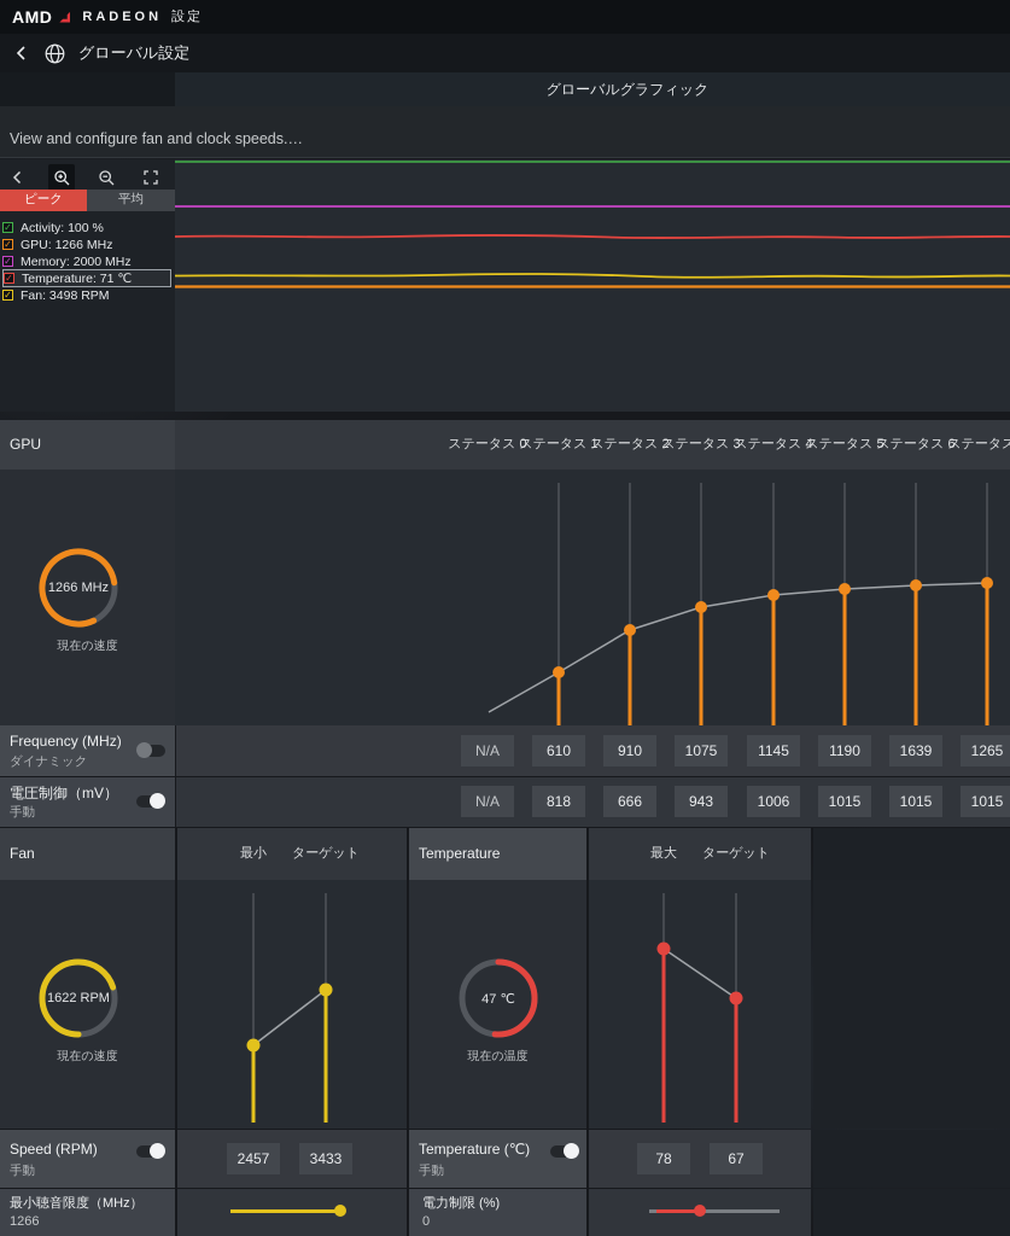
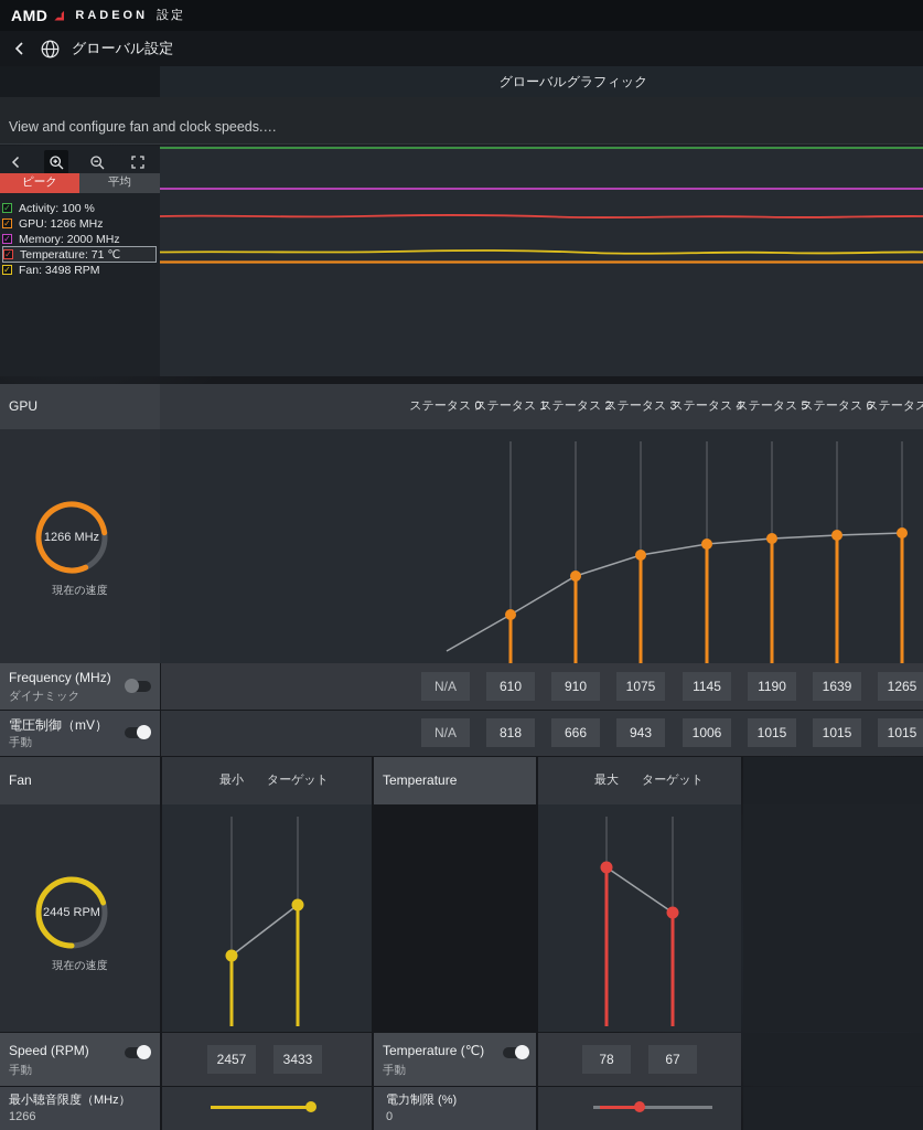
  AMD
  RADEON
  設定
  グローバル設定
  グローバルグラフィック
  View and configure fan and clock speeds.…
  ピーク
  平均
  Activity: 100 %
  GPU: 1266 MHz
  Memory: 2000 MHz
  Temperature: 71 ℃
  Fan: 3498 RPM
  GPU
  ステータス 0
  ステータス 1
  ステータス 2
  ステータス 3
  ステータス 4
  ステータス 5
  ステータス 6
  ステータス
  1266 MHz
  現在の速度
  Frequency (MHz)
  ダイナミック
  N/A
  610
  910
  1075
  1145
  1190
  1639
  1265
  電圧制御（mV）
  手動
  N/A
  818
  666
  943
  1006
  1015
  1015
  1015
  Fan
  最小
  ターゲット
  Temperature
  最大
  ターゲット
- 1622 RPM
+ 2445 RPM
  現在の速度
- 47 ℃
- 現在の温度
  Speed (RPM)
  手動
  2457
  3433
  Temperature (℃)
  手動
  78
  67
  最小聴音限度（MHz）
  1266
  電力制限 (%)
  0
